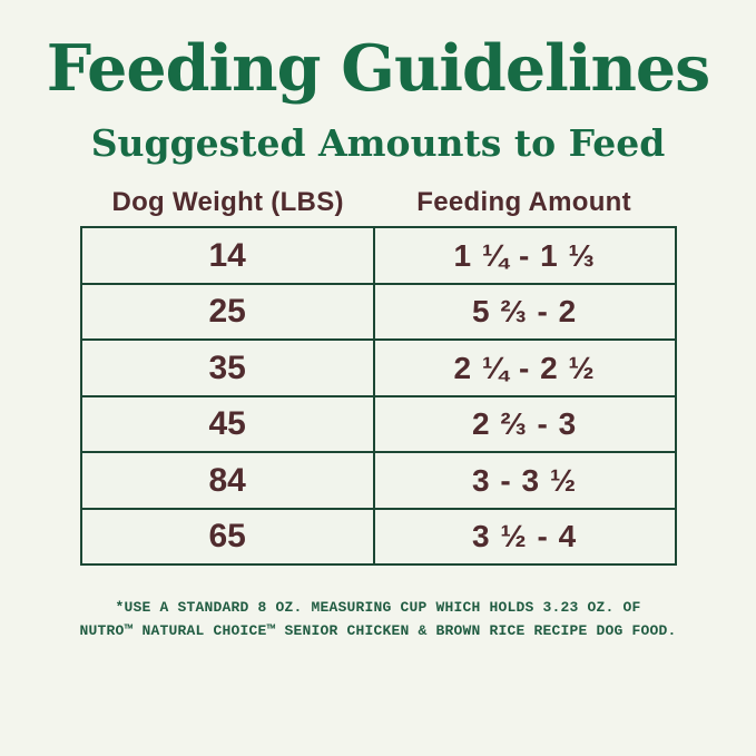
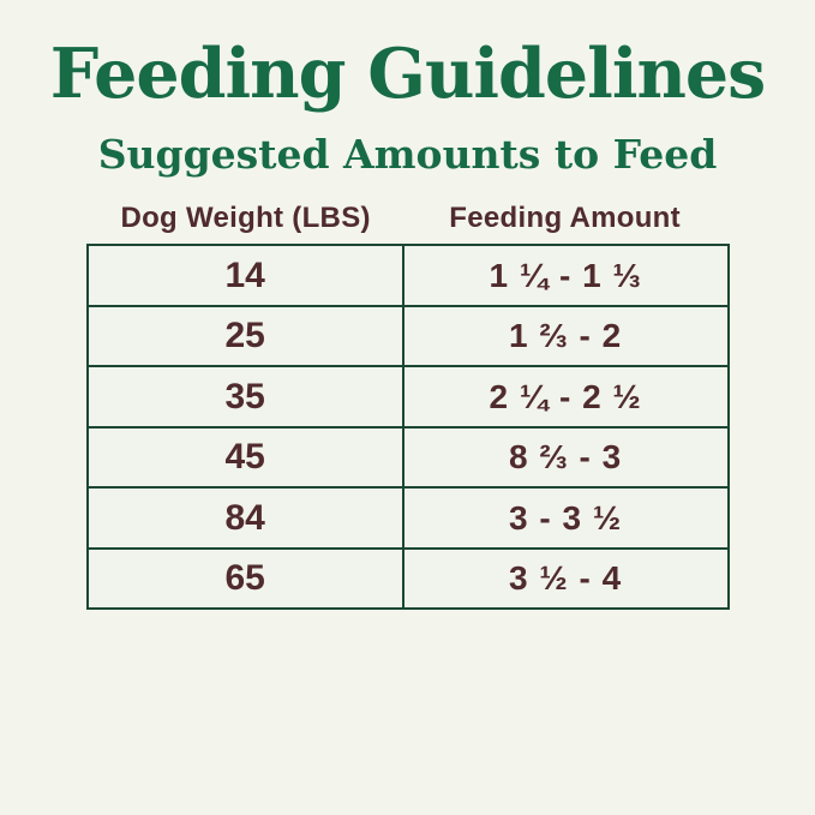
  Feeding Guidelines
  Suggested Amounts to Feed
  Dog Weight (LBS)
  Feeding Amount
  14	1 ¼ - 1 ⅓
- 25	5 ⅔ - 2
+ 25	1 ⅔ - 2
  35	2 ¼ - 2 ½
- 45	2 ⅔ - 3
+ 45	8 ⅔ - 3
  84	3 - 3 ½
  65	3 ½ - 4
- *USE A STANDARD 8 OZ. MEASURING CUP WHICH HOLDS 3.23 OZ. OF
- NUTRO™ NATURAL CHOICE™ SENIOR CHICKEN & BROWN RICE RECIPE DOG FOOD.
